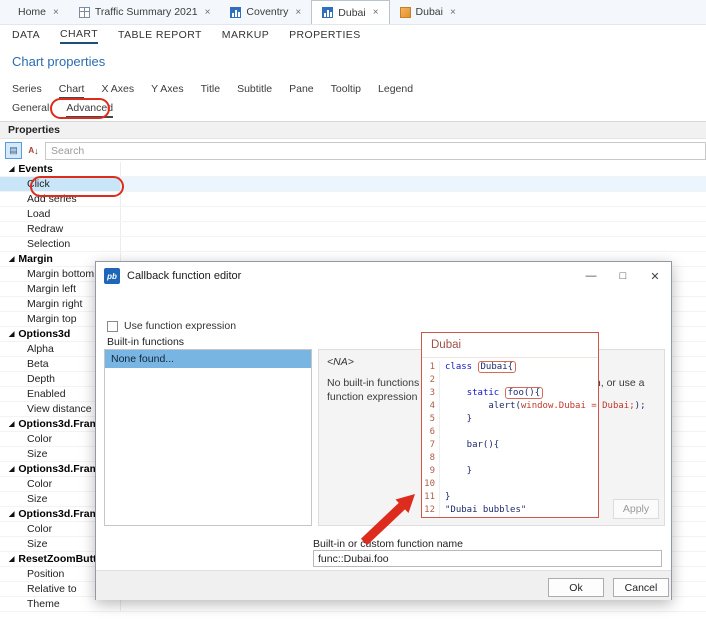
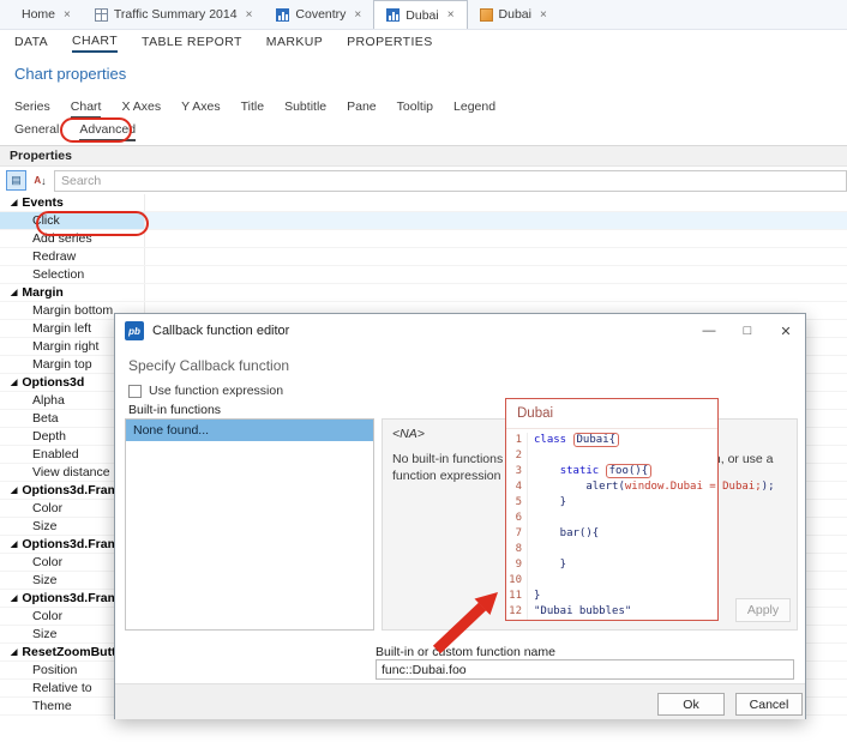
  Home
  ×
- Traffic Summary 2021
+ Traffic Summary 2014
  ×
  Coventry
  ×
  Dubai
  ×
  Dubai
  ×
  DATA
  CHART
  TABLE REPORT
  MARKUP
  PROPERTIES
  Chart properties
  Series
  Chart
  X Axes
  Y Axes
  Title
  Subtitle
  Pane
  Tooltip
  Legend
  General
  Advanced
  Properties
  ▤
  A
  ↓
  Search
  Events
  Click
  Add series
- Load
  Redraw
  Selection
  Margin
  Margin bottom
  Margin left
  Margin right
  Margin top
  Options3d
  Alpha
  Beta
  Depth
  Enabled
  View distance
  Options3d.Fra
  Color
  Size
  Options3d.Fra
  Color
  Size
  Options3d.Fra
  Color
  Size
  ResetZoomBut
  Position
  Relative to
  Theme
  pb
  Callback function editor
  —
  □
  ✕
+ Specify Callback function
  Use function expression
  Built-in functions
  None found...
  <NA>
  Dubai
  1
  class Dubai{
  2
  3
  static foo(){
  4
  alert(window.Dubai = Dubai;);
  5
  }
  6
  7
  bar(){
  8
  9
  }
  10
  11
  }
  12
  "Dubai bubbles"
  Apply
  Built-in or cstom function name
  func::Dubai.foo
  Ok
  Cancel
